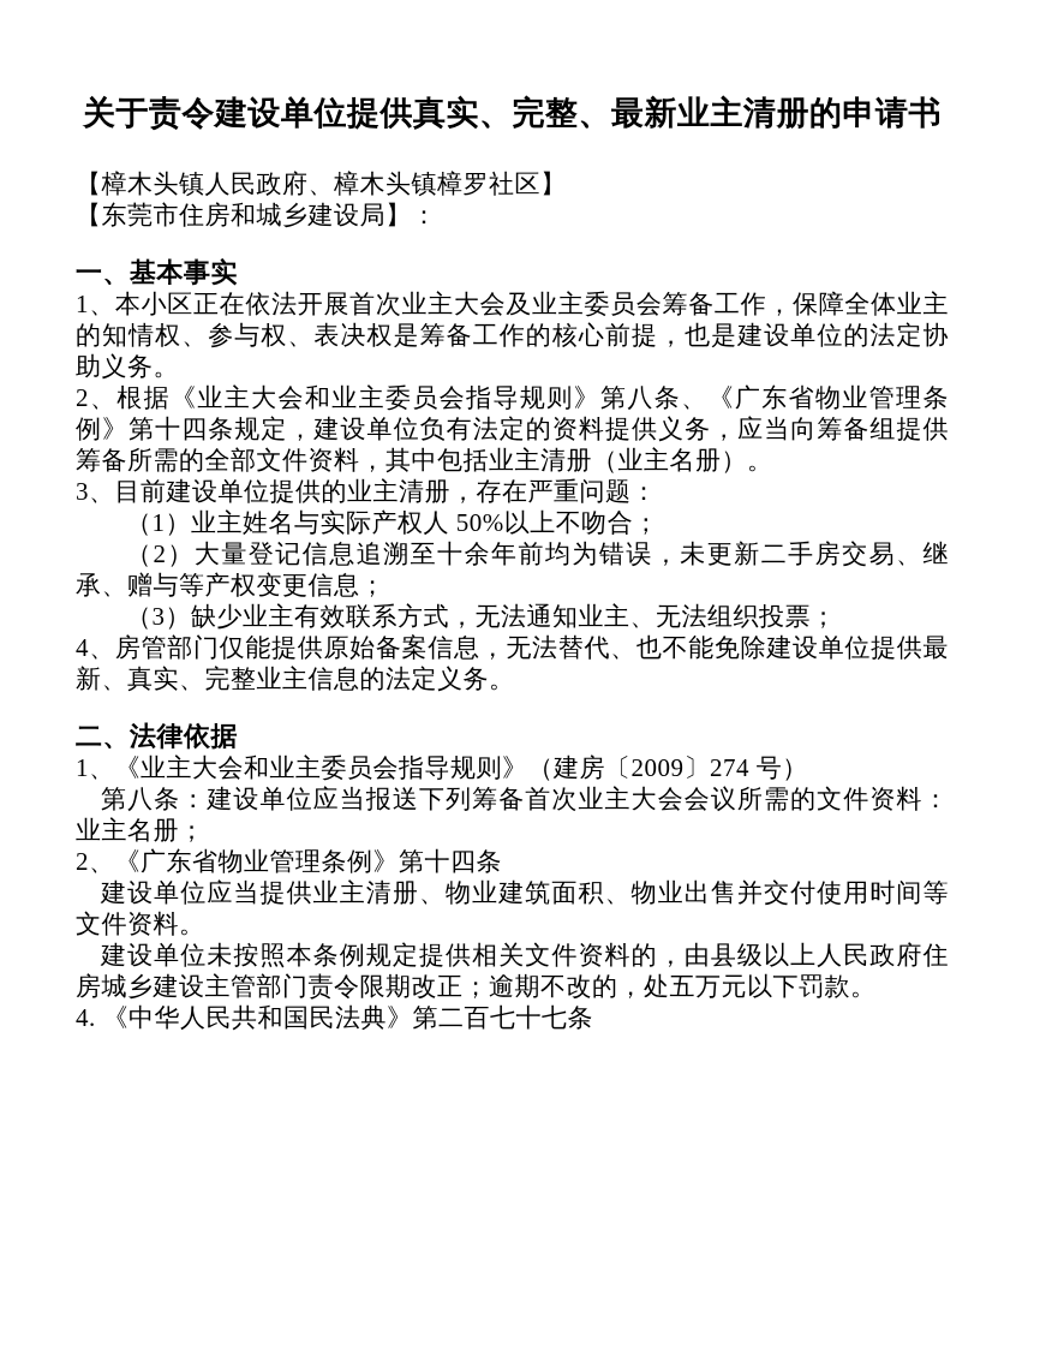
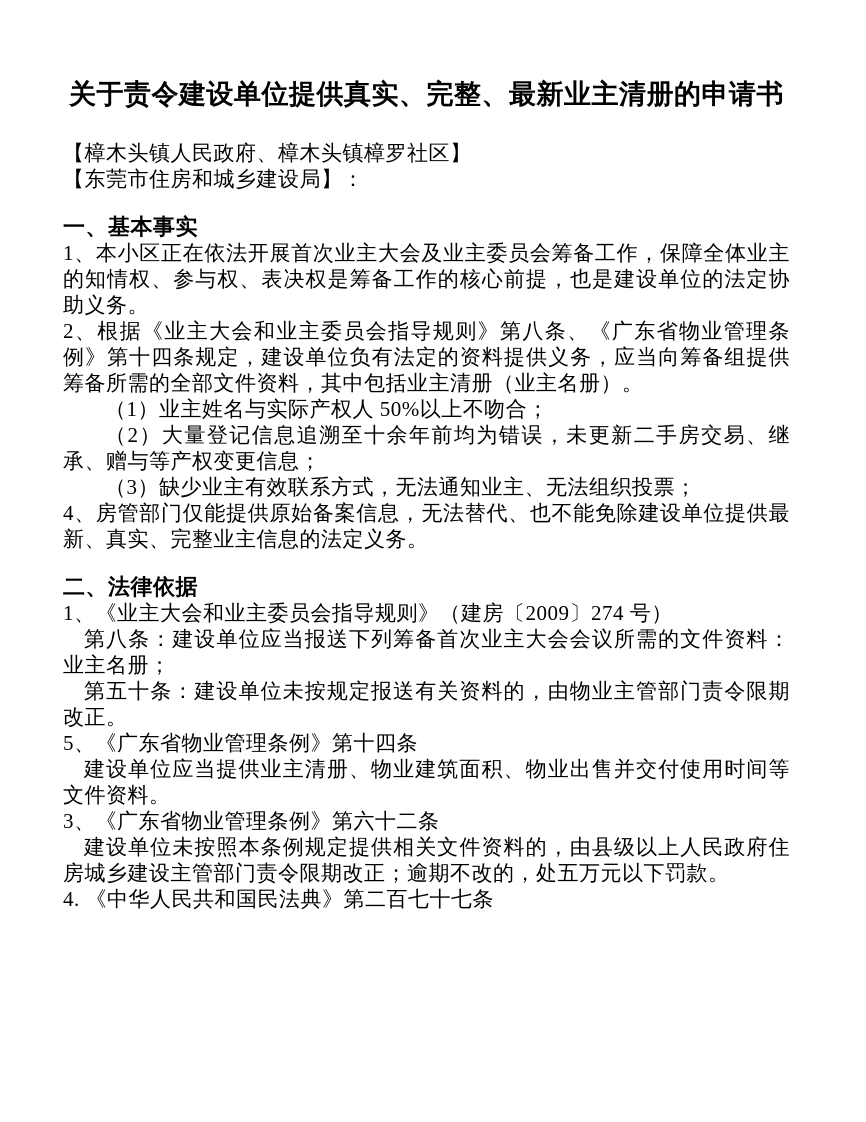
  关于责令建设单位提供真实、完整、最新业主清册的申请书
  【樟木头镇人民政府、樟木头镇樟罗社区】
  【东莞市住房和城乡建设局】：
  一、基本事实
  1、本小区正在依法开展首次业主大会及业主委员会筹备工作，保障全体业主的知情权、参与权、表决权是筹备工作的核心前提，也是建设单位的法定协助义务。
  2、根据《业主大会和业主委员会指导规则》第八条、《广东省物业管理条例》第十四条规定，建设单位负有法定的资料提供义务，应当向筹备组提供筹备所需的全部文件资料，其中包括业主清册（业主名册）。
- 3、目前建设单位提供的业主清册，存在严重问题：
  （1）业主姓名与实际产权人 50%以上不吻合；
  （2）大量登记信息追溯至十余年前均为错误，未更新二手房交易、继承、赠与等产权变更信息；
  （3）缺少业主有效联系方式，无法通知业主、无法组织投票；
  4、房管部门仅能提供原始备案信息，无法替代、也不能免除建设单位提供最新、真实、完整业主信息的法定义务。
  二、法律依据
  1、《业主大会和业主委员会指导规则》（建房〔2009〕274 号）
  第八条：建设单位应当报送下列筹备首次业主大会会议所需的文件资料：业主名册；
+ 第五十条：建设单位未按规定报送有关资料的，由物业主管部门责令限期改正。
- 2、《广东省物业管理条例》第十四条
+ 5、《广东省物业管理条例》第十四条
  建设单位应当提供业主清册、物业建筑面积、物业出售并交付使用时间等文件资料。
+ 3、《广东省物业管理条例》第六十二条
  建设单位未按照本条例规定提供相关文件资料的，由县级以上人民政府住房城乡建设主管部门责令限期改正；逾期不改的，处五万元以下罚款。
  4. 《中华人民共和国民法典》第二百七十七条
